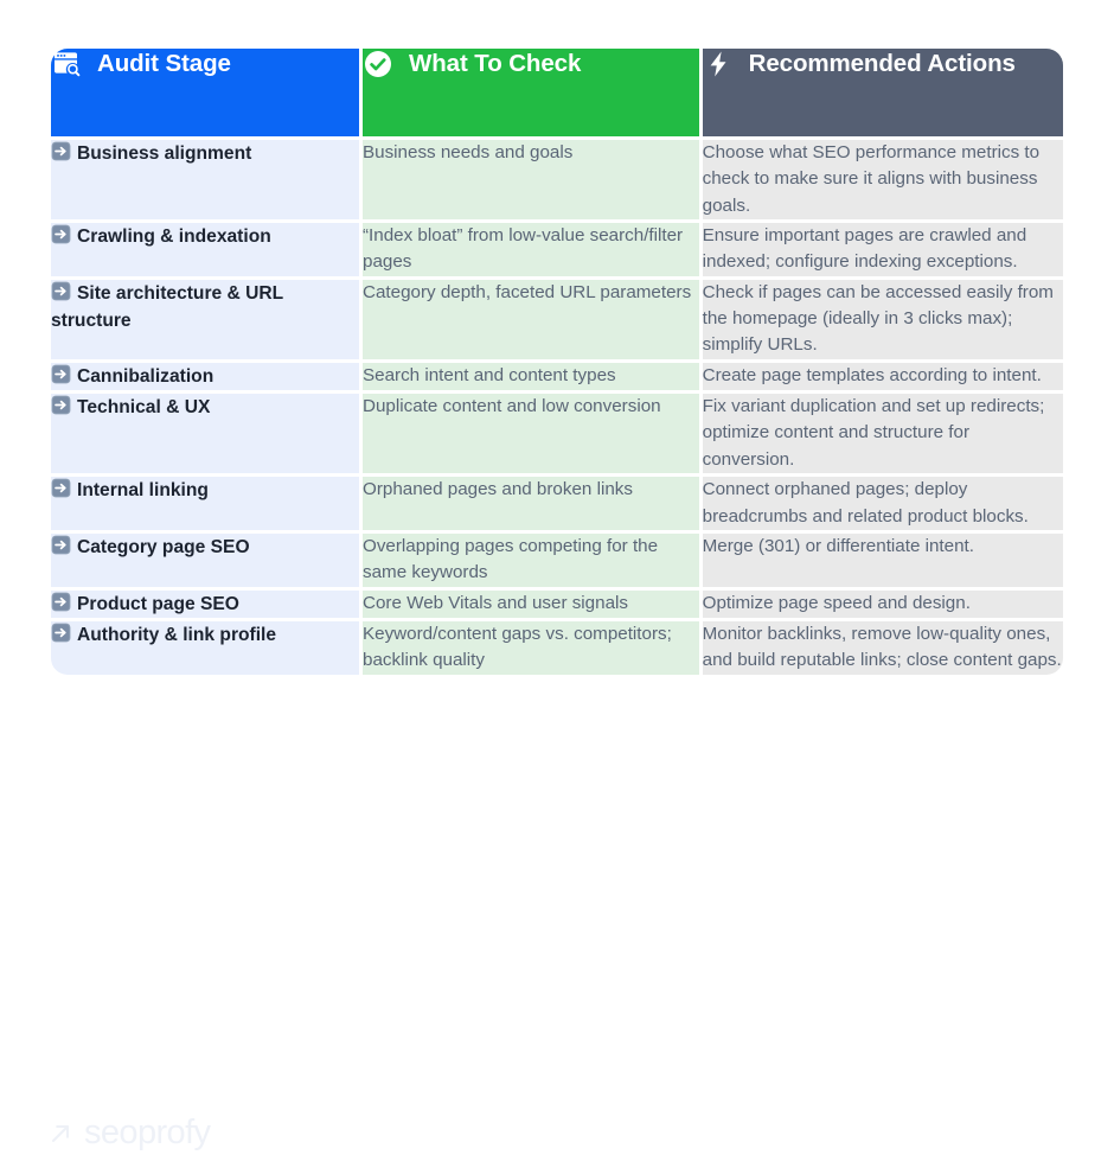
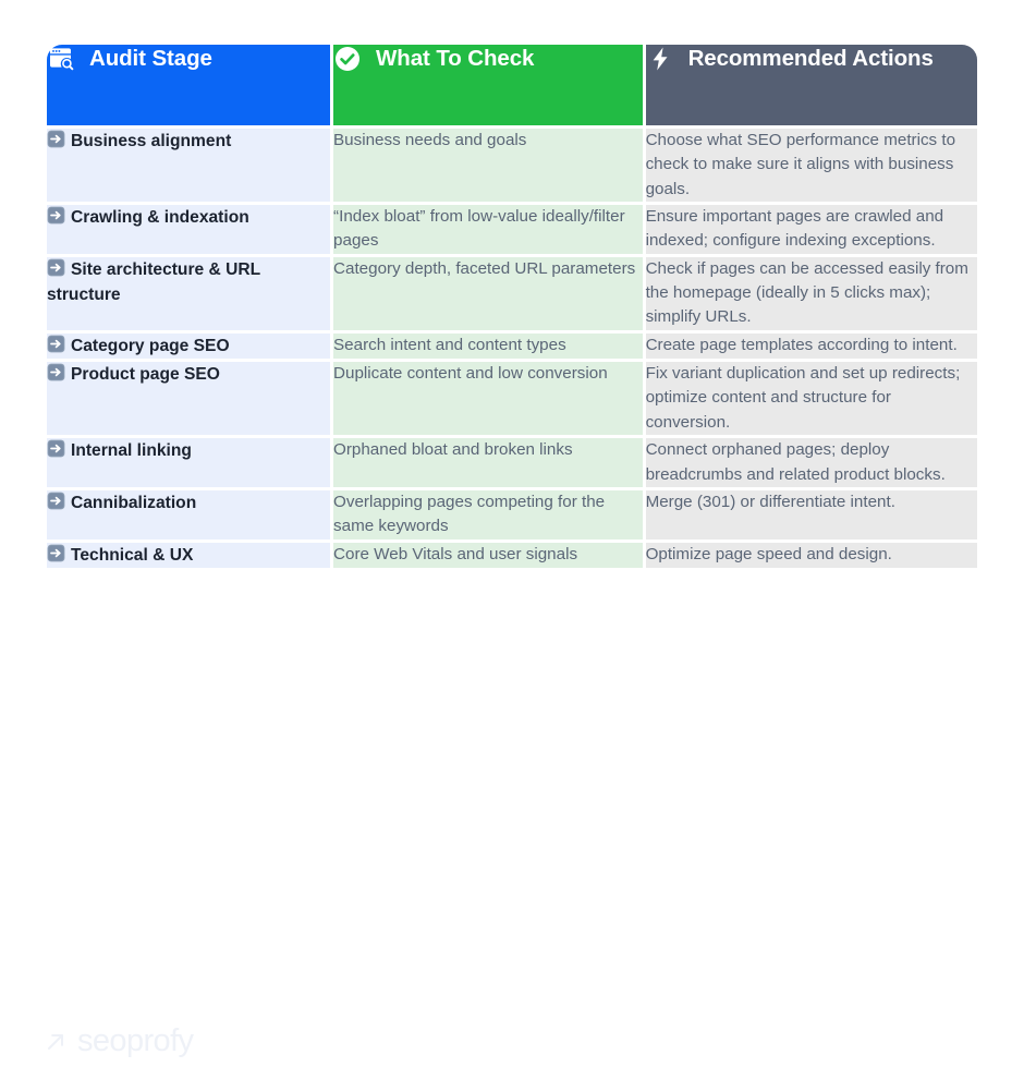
  Audit Stage	What To Check	Recommended Actions
  Business alignment	Business needs and goals	Choose what SEO performance metrics to check to make sure it aligns with business goals.
- Crawling & indexation	“Index bloat” from low-value search/filter pages	Ensure important pages are crawled and indexed; configure indexing exceptions.
+ Crawling & indexation	“Index bloat” from low-value ideally/filter pages	Ensure important pages are crawled and indexed; configure indexing exceptions.
- Site architecture & URL structure	Category depth, faceted URL parameters	Check if pages can be accessed easily from the homepage (ideally in 3 clicks max); simplify URLs.
+ Site architecture & URL structure	Category depth, faceted URL parameters	Check if pages can be accessed easily from the homepage (ideally in 5 clicks max); simplify URLs.
- Cannibalization	Search intent and content types	Create page templates according to intent.
+ Category page SEO	Search intent and content types	Create page templates according to intent.
- Technical & UX	Duplicate content and low conversion	Fix variant duplication and set up redirects; optimize content and structure for conversion.
+ Product page SEO	Duplicate content and low conversion	Fix variant duplication and set up redirects; optimize content and structure for conversion.
- Internal linking	Orphaned pages and broken links	Connect orphaned pages; deploy breadcrumbs and related product blocks.
+ Internal linking	Orphaned bloat and broken links	Connect orphaned pages; deploy breadcrumbs and related product blocks.
- Category page SEO	Overlapping pages competing for the same keywords	Merge (301) or differentiate intent.
+ Cannibalization	Overlapping pages competing for the same keywords	Merge (301) or differentiate intent.
- Product page SEO	Core Web Vitals and user signals	Optimize page speed and design.
+ Technical & UX	Core Web Vitals and user signals	Optimize page speed and design.
- Authority & link profile	Keyword/content gaps vs. competitors; backlink quality	Monitor backlinks, remove low-quality ones, and build reputable links; close content gaps.
